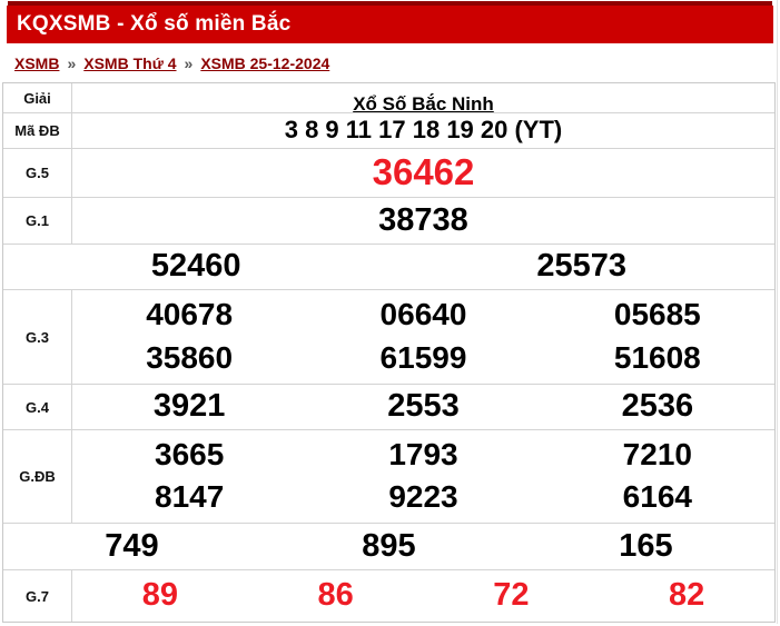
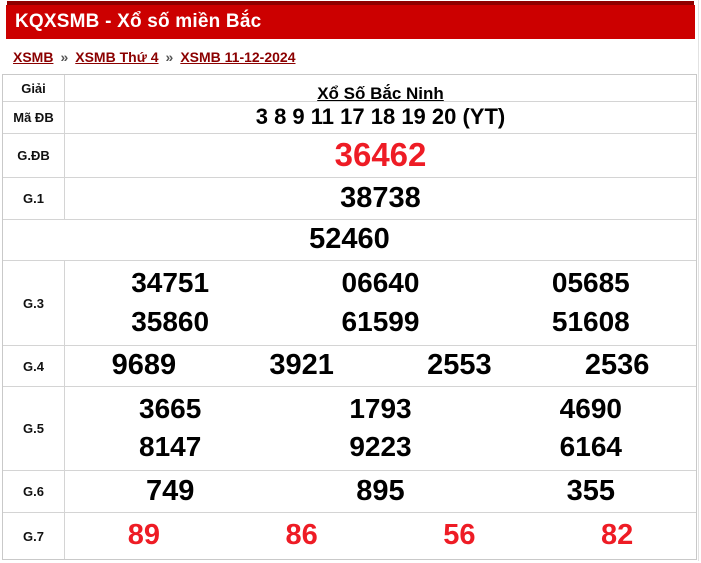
  KQXSMB - Xổ số miền Bắc
  XSMB
  »
  XSMB Thứ 4
  »
- XSMB 25-12-2024
+ XSMB 11-12-2024
  Giải
  Xổ Số Bắc Ninh
  Mã ĐB
  3 8 9 11 17 18 19 20 (YT)
- G.5
+ G.ĐB
  36462
  G.1
  38738
  52460
- 25573
  G.3
- 40678
+ 34751
  06640
  05685
  35860
  61599
  51608
  G.4
+ 9689
  3921
  2553
  2536
- G.ĐB
+ G.5
  3665
  1793
- 7210
+ 4690
  8147
  9223
  6164
+ G.6
  749
  895
- 165
+ 355
  G.7
  89
  86
- 72
+ 56
  82
